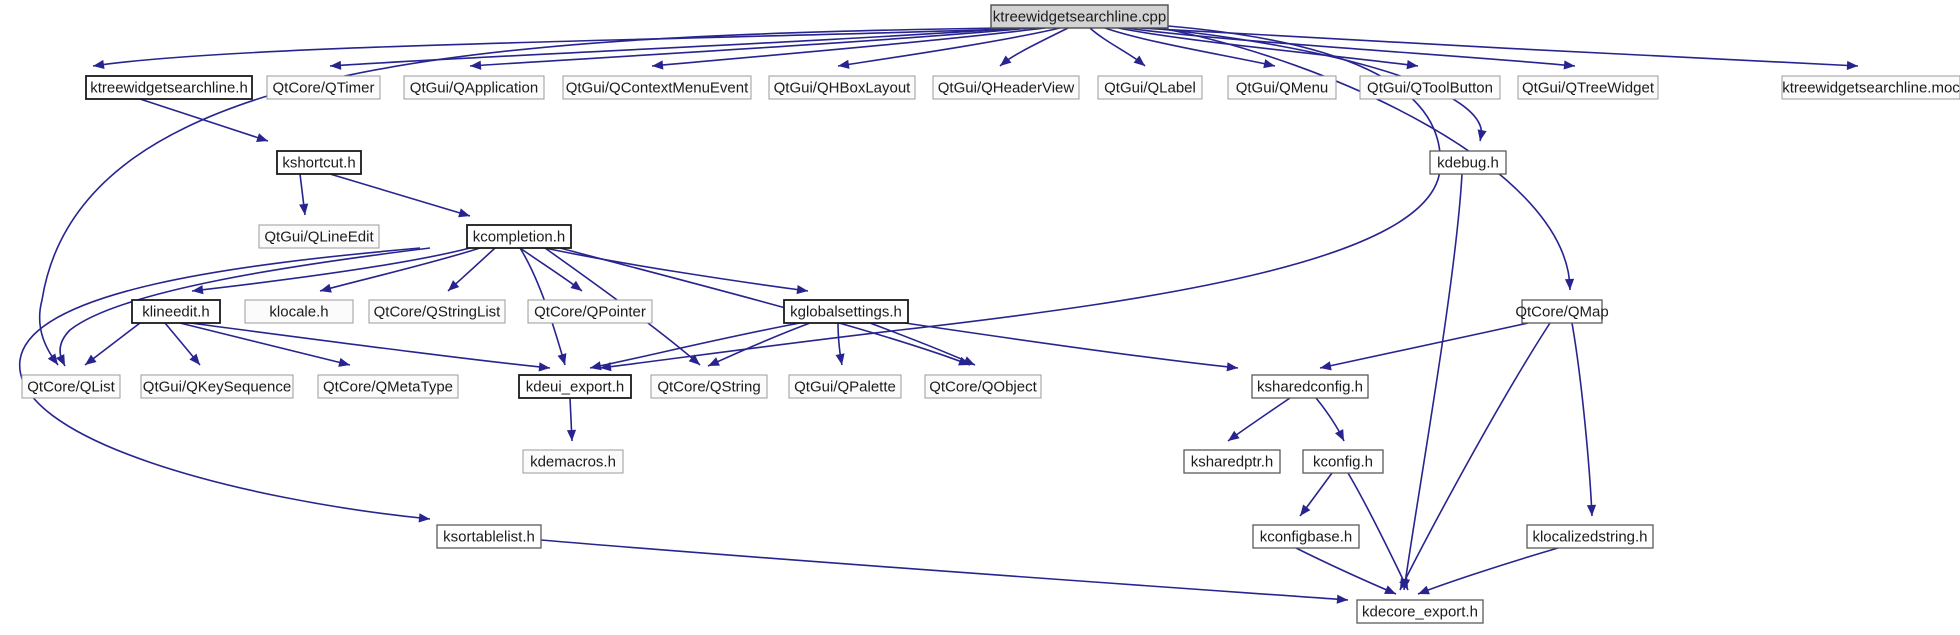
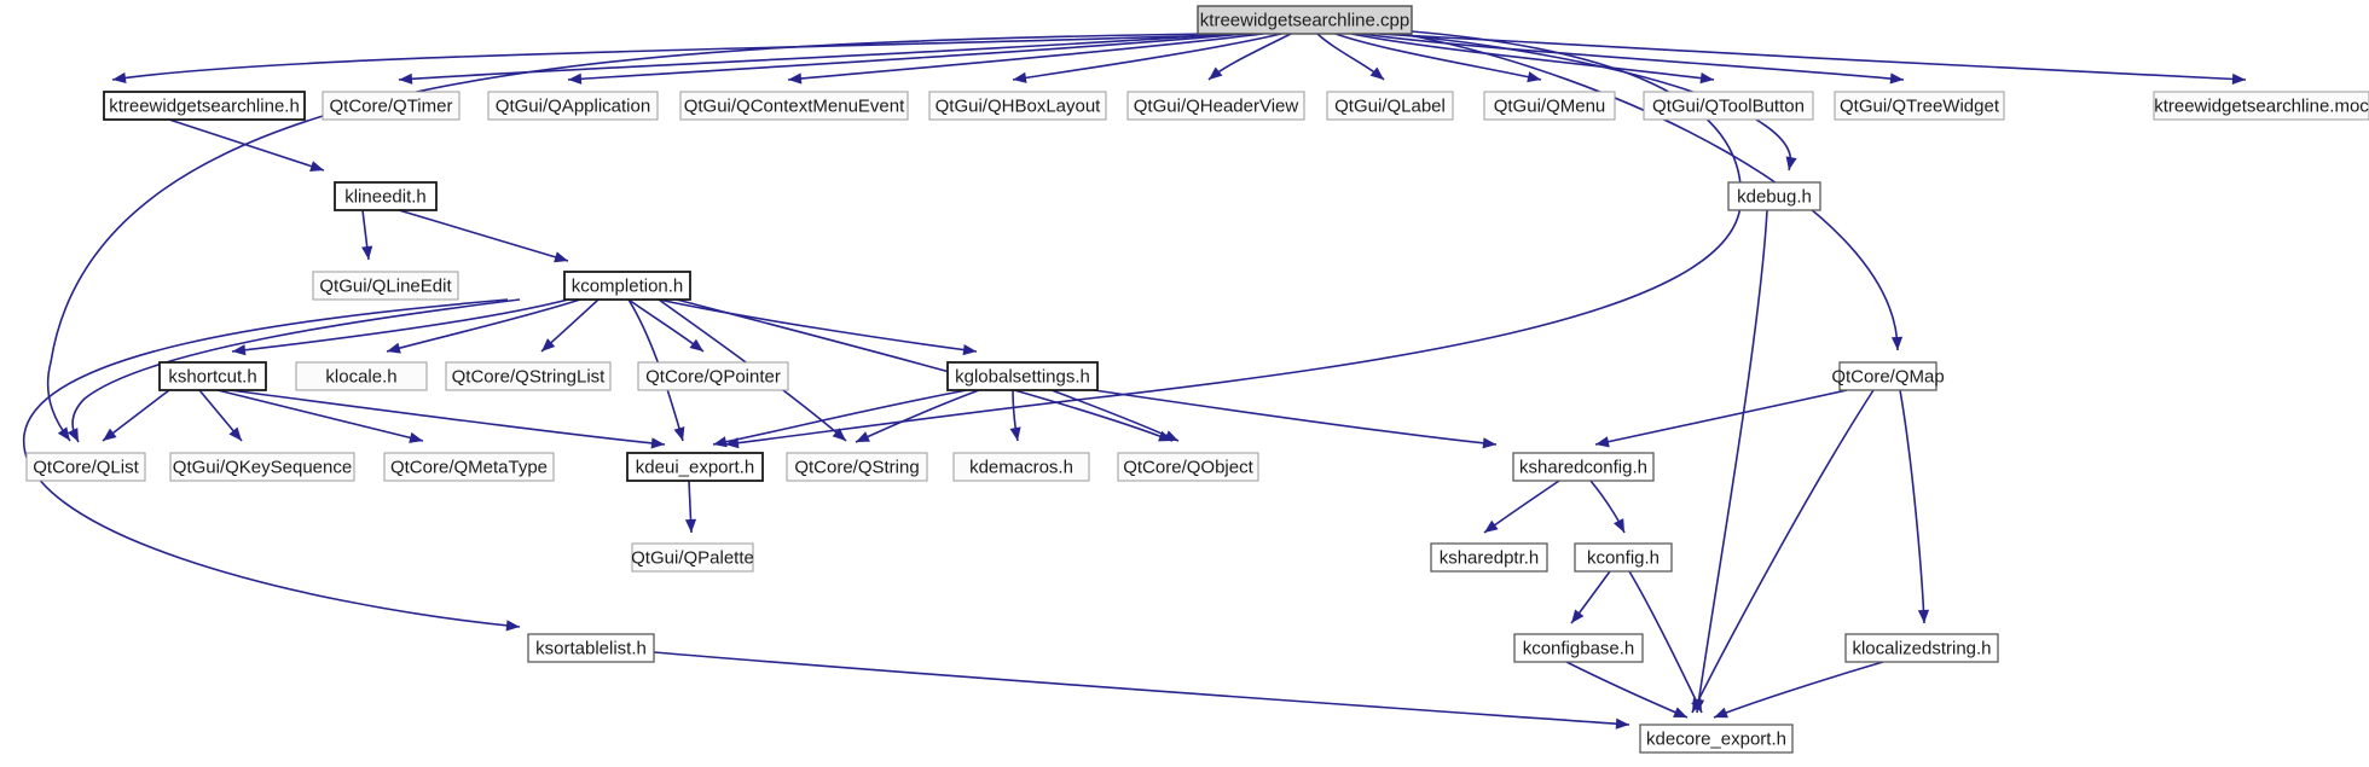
  ktreewidgetsearchline.cpp
  ktreewidgetsearchline.h
  QtCore/QTimer
  QtGui/QApplication
  QtGui/QContextMenuEvent
  QtGui/QHBoxLayout
  QtGui/QHeaderView
  QtGui/QLabel
  QtGui/QMenu
  QtGui/QToolButton
  QtGui/QTreeWidget
  ktreewidgetsearchline.moc
- kshortcut.h
+ klineedit.h
  kdebug.h
  QtGui/QLineEdit
  kcompletion.h
- klineedit.h
+ kshortcut.h
  klocale.h
  QtCore/QStringList
  QtCore/QPointer
  kglobalsettings.h
  QtCore/QList
  QtGui/QKeySequence
  QtCore/QMetaType
  kdeui_export.h
  QtCore/QString
- QtGui/QPalette
+ kdemacros.h
  QtCore/QObject
  ksharedconfig.h
  QtCore/QMap
- kdemacros.h
+ QtGui/QPalette
  ksharedptr.h
  kconfig.h
  kconfigbase.h
  klocalizedstring.h
  ksortablelist.h
  kdecore_export.h
